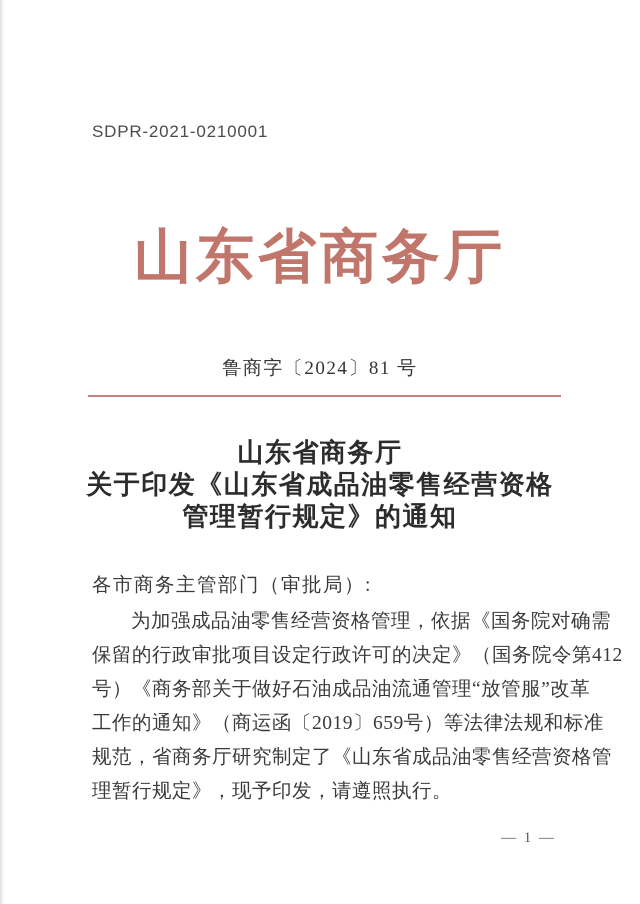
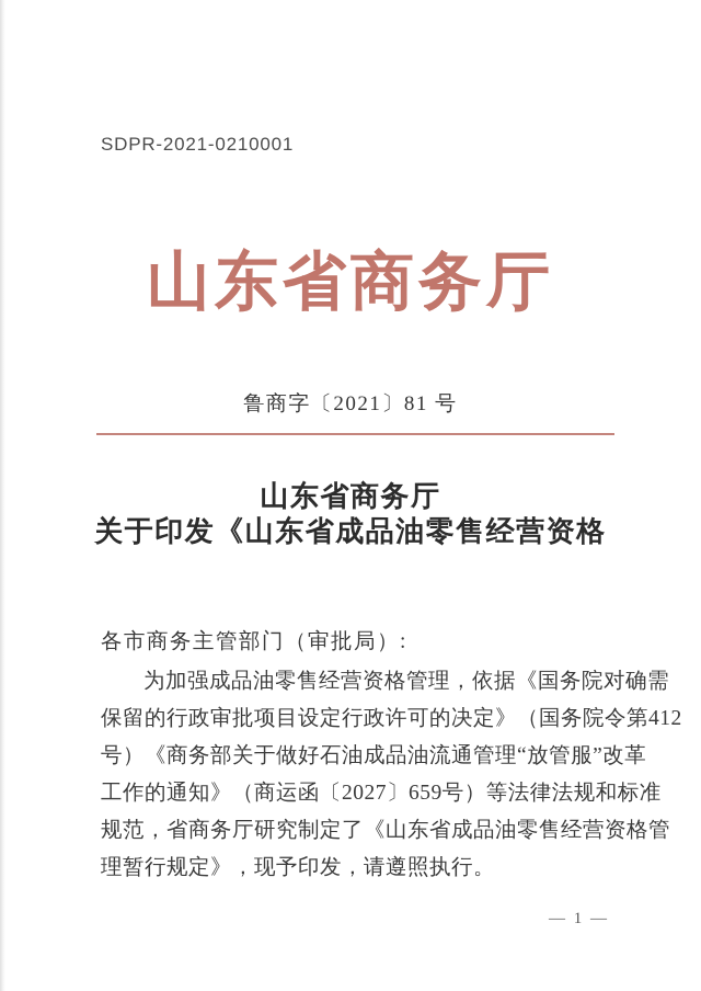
  SDPR-2021-0210001
  山东省商务厅
- 鲁商字〔2024〕81 号
+ 鲁商字〔2021〕81 号
  山东省商务厅
  关于印发《山东省成品油零售经营资格
- 管理暂行规定》的通知
  各市商务主管部门（审批局）:
  为加强成品油零售经营资格管理，依据《国务院对确需
  保留的行政审批项目设定行政许可的决定》（国务院令第412
  号）《商务部关于做好石油成品油流通管理“放管服”改革
- 工作的通知》（商运函〔2019〕659号）等法律法规和标准
+ 工作的通知》（商运函〔2027〕659号）等法律法规和标准
  规范，省商务厅研究制定了《山东省成品油零售经营资格管
  理暂行规定》，现予印发，请遵照执行。
  — 1 —
